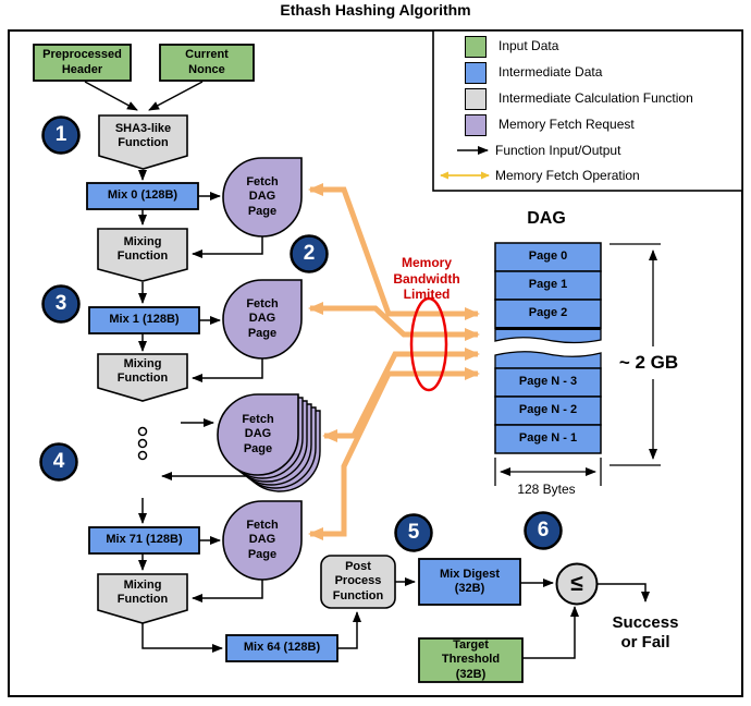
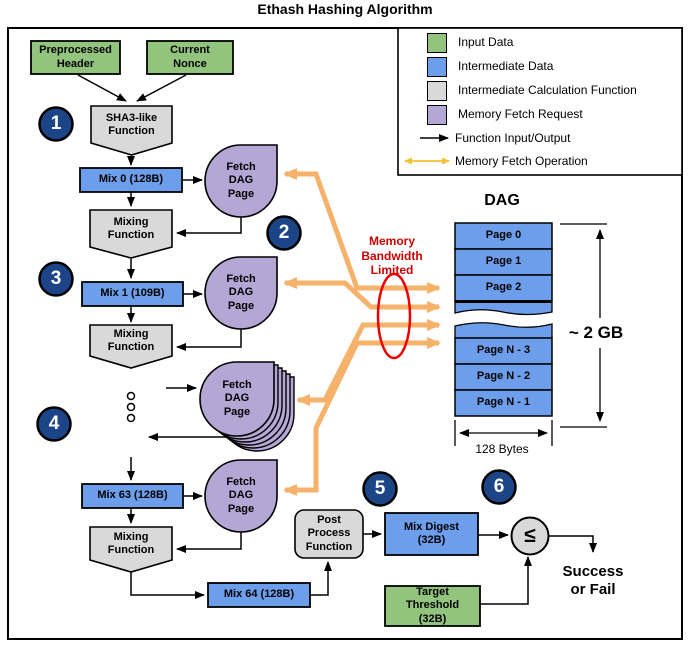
  Ethash Hashing Algorithm
  Input Data
  Intermediate Data
  Intermediate Calculation Function
  Memory Fetch Request
  Function Input/Output
  Memory Fetch Operation
  Preprocessed
  Header
  Current
  Nonce
  SHA3-like
  Function
  Mix 0 (128B)
  Mixing
  Function
- Mix 1 (128B)
+ Mix 1 (109B)
  Mixing
  Function
- Mix 71 (128B)
+ Mix 63 (128B)
  Mixing
  Function
  Mix 64 (128B)
  Fetch
  DAG
  Page
  Fetch
  DAG
  Page
  Fetch
  DAG
  Page
  Fetch
  DAG
  Page
  Post
  Process
  Function
  Mix Digest
  (32B)
  Target
  Threshold
  (32B)
  ≤
  1
  2
  3
  4
  5
  6
  DAG
  Page 0
  Page 1
  Page 2
  Page N - 3
  Page N - 2
  Page N - 1
  ~ 2 GB
  128 Bytes
  Memory
  Bandwidth
  Limited
  Success
  or Fail
